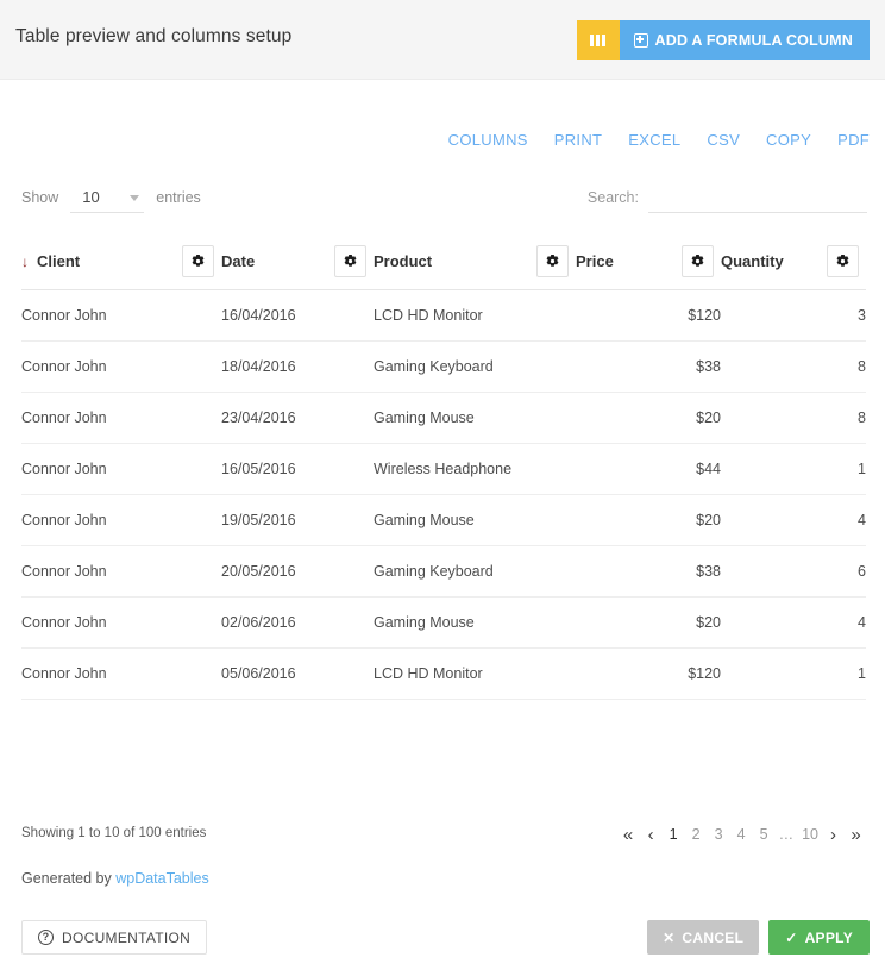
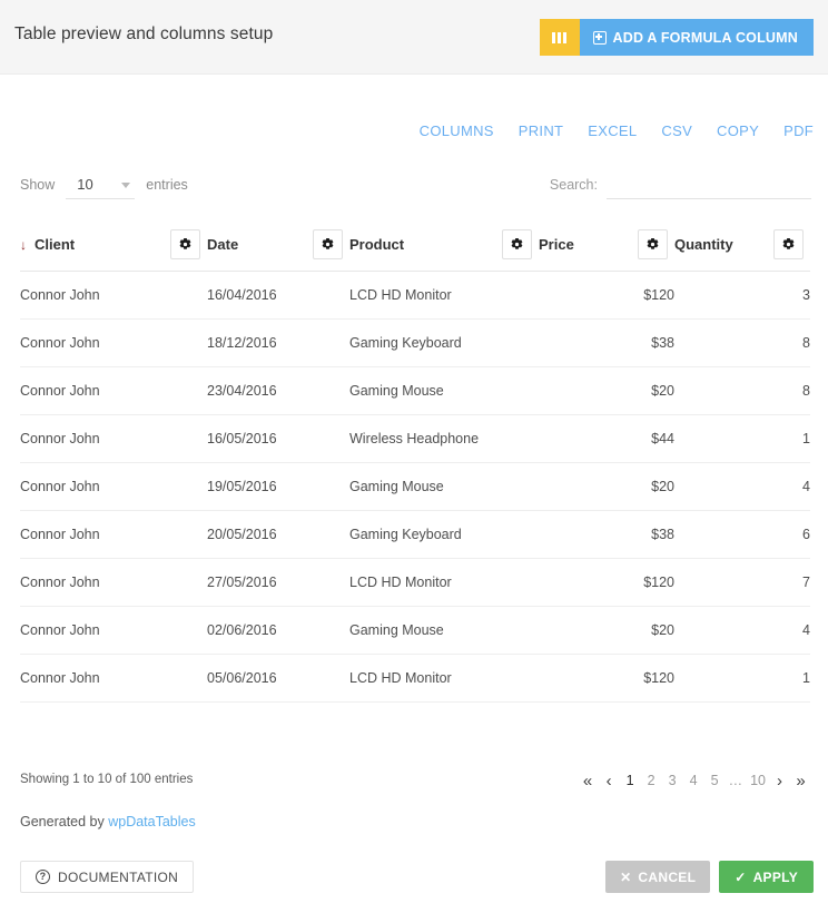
  Table preview and columns setup
  ADD A FORMULA COLUMN
  COLUMNS
  PRINT
  EXCEL
  CSV
  COPY
  PDF
  Show
  10
  entries
  Search:
  ↓ Client	Date	Product	Price	Quantity
  Connor John	16/04/2016	LCD HD Monitor	$120	3
- Connor John	18/04/2016	Gaming Keyboard	$38	8
+ Connor John	18/12/2016	Gaming Keyboard	$38	8
  Connor John	23/04/2016	Gaming Mouse	$20	8
  Connor John	16/05/2016	Wireless Headphone	$44	1
  Connor John	19/05/2016	Gaming Mouse	$20	4
  Connor John	20/05/2016	Gaming Keyboard	$38	6
+ Connor John	27/05/2016	LCD HD Monitor	$120	7
  Connor John	02/06/2016	Gaming Mouse	$20	4
  Connor John	05/06/2016	LCD HD Monitor	$120	1
  Showing 1 to 10 of 100 entries
  «
  ‹
  1
  2
  3
  4
  5
  …
  10
  ›
  »
  Generated by wpDataTables
  ?
  DOCUMENTATION
  ✕
  CANCEL
  ✓
  APPLY
